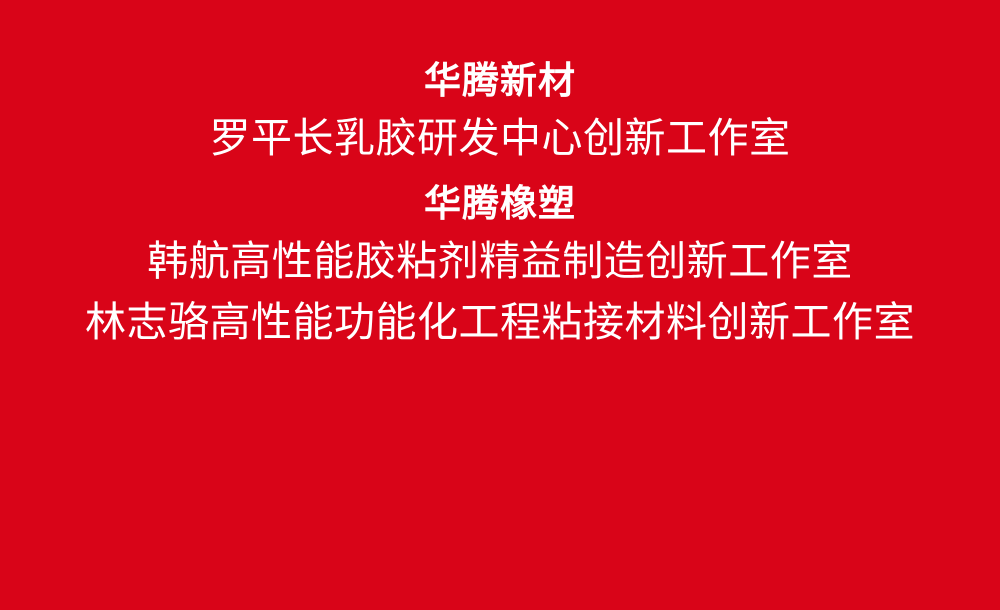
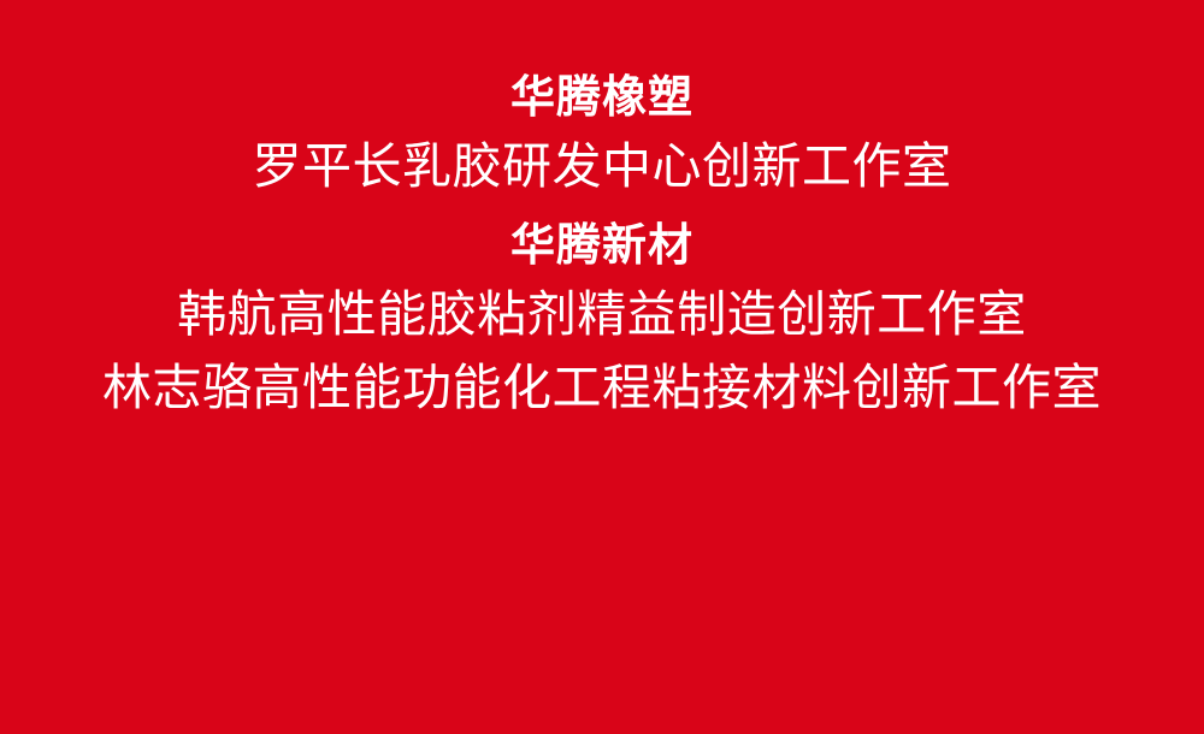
- 华腾新材
+ 华腾橡塑
  罗平长乳胶研发中心创新工作室
- 华腾橡塑
+ 华腾新材
  韩航高性能胶粘剂精益制造创新工作室
  林志骆高性能功能化工程粘接材料创新工作室
